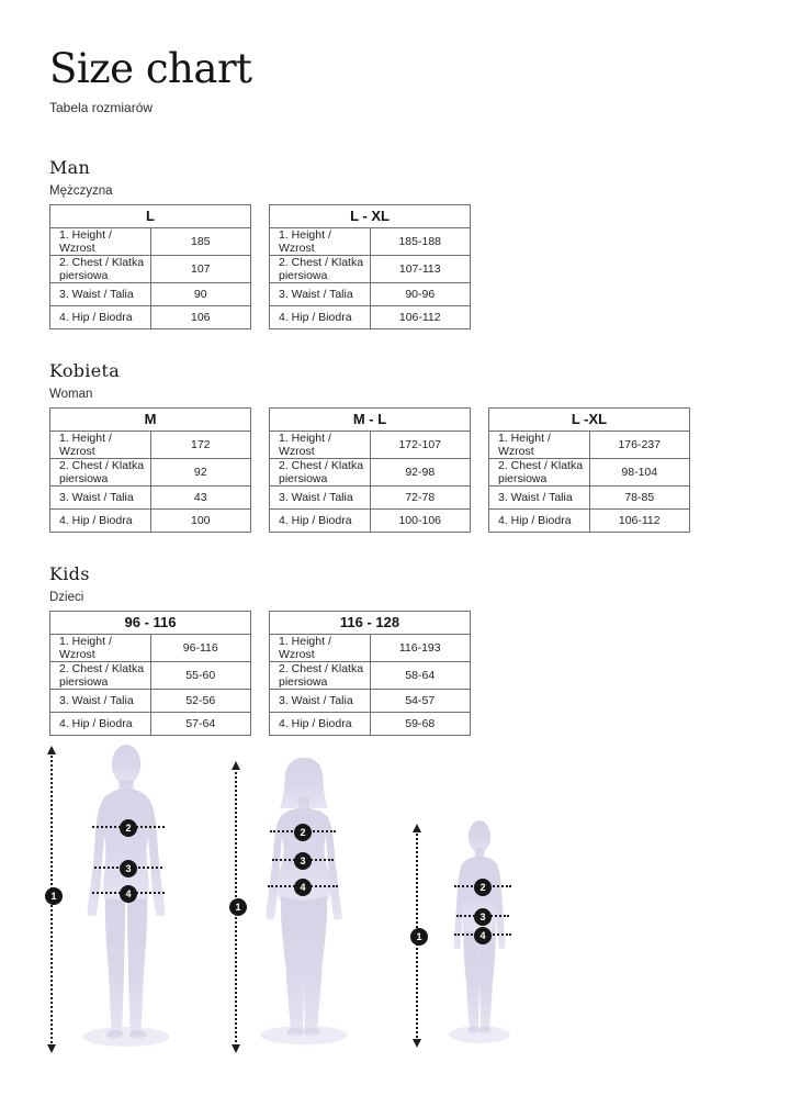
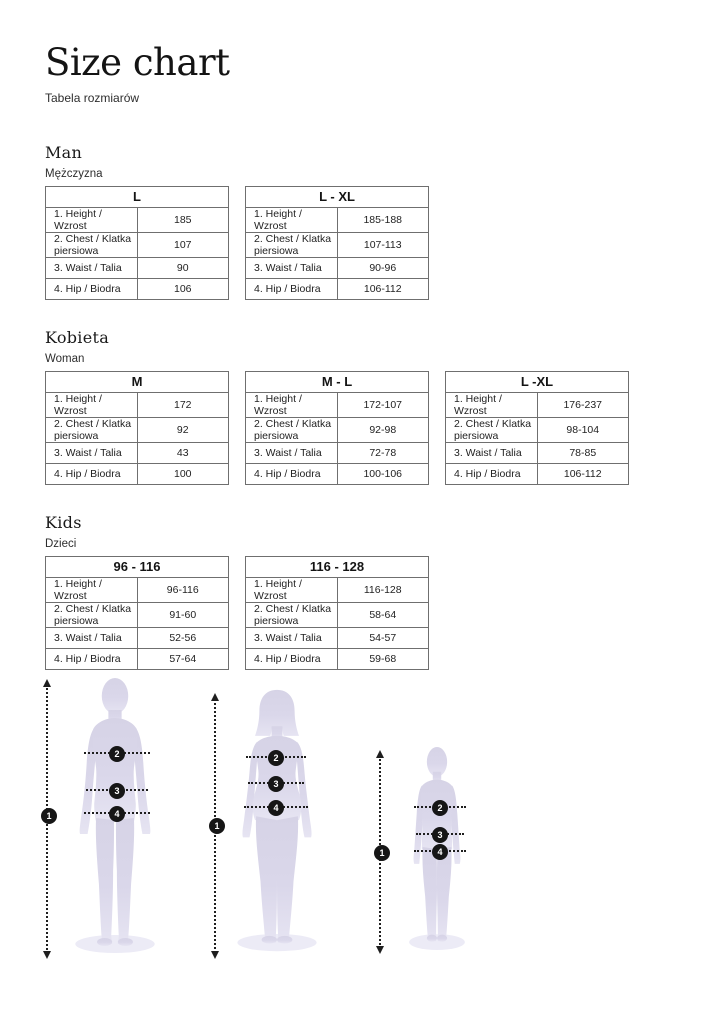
  Size chart
  Tabela rozmiarów
  Man
  Mężczyzna
  L
  1. Height / Wzrost	185
  2. Chest / Klatka piersiowa	107
  3. Waist / Talia	90
  4. Hip / Biodra	106
  L - XL
  1. Height / Wzrost	185-188
  2. Chest / Klatka piersiowa	107-113
  3. Waist / Talia	90-96
  4. Hip / Biodra	106-112
  Kobieta
  Woman
  M
  1. Height / Wzrost	172
  2. Chest / Klatka piersiowa	92
  3. Waist / Talia	43
  4. Hip / Biodra	100
  M - L
  1. Height / Wzrost	172-107
  2. Chest / Klatka piersiowa	92-98
  3. Waist / Talia	72-78
  4. Hip / Biodra	100-106
  L -XL
  1. Height / Wzrost	176-237
  2. Chest / Klatka piersiowa	98-104
  3. Waist / Talia	78-85
  4. Hip / Biodra	106-112
  Kids
  Dzieci
  96 - 116
  1. Height / Wzrost	96-116
- 2. Chest / Klatka piersiowa	55-60
+ 2. Chest / Klatka piersiowa	91-60
  3. Waist / Talia	52-56
  4. Hip / Biodra	57-64
  116 - 128
- 1. Height / Wzrost	116-193
+ 1. Height / Wzrost	116-128
  2. Chest / Klatka piersiowa	58-64
  3. Waist / Talia	54-57
  4. Hip / Biodra	59-68
  1
  2
  3
  4
  1
  2
  3
  4
  1
  2
  3
  4
